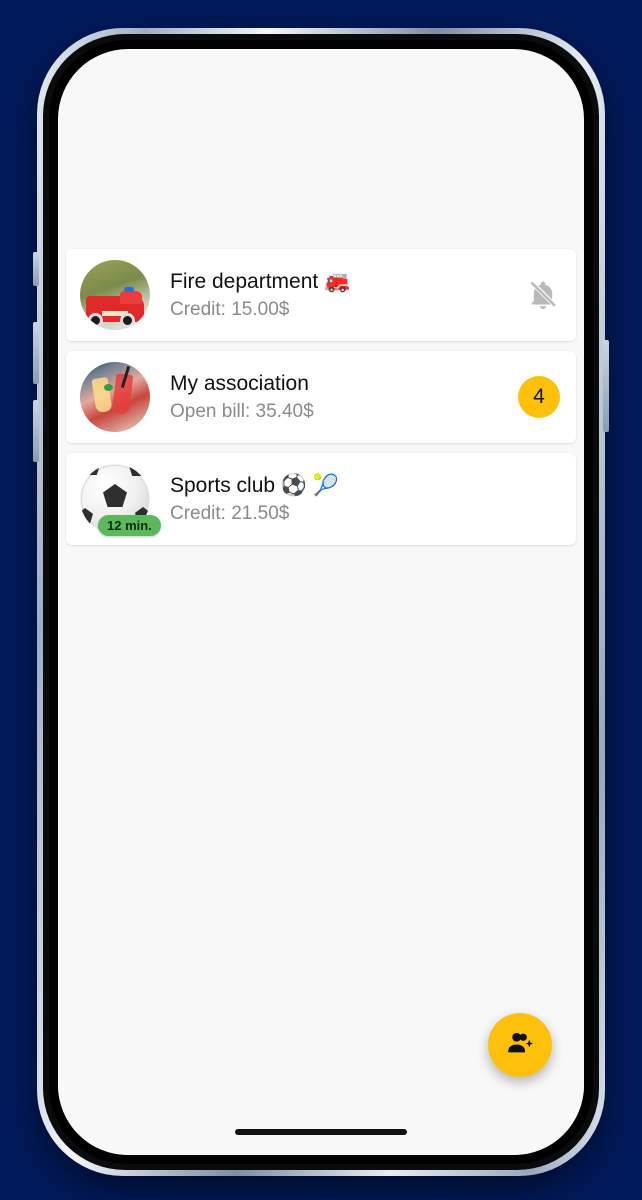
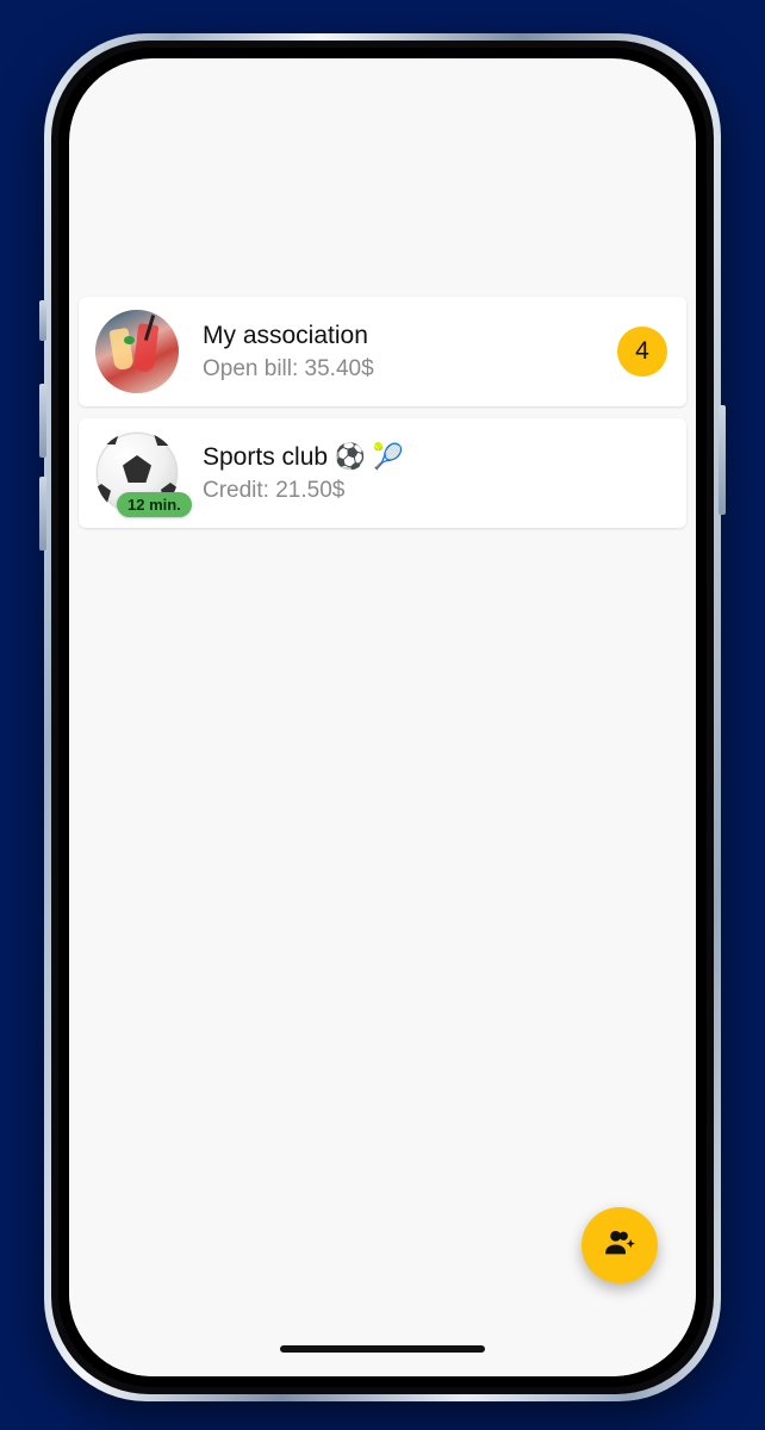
- Fire department 🚒
- Credit: 15.00$
  My association
  Open bill: 35.40$
  4
  12 min.
  Sports club ⚽ 🎾
  Credit: 21.50$
